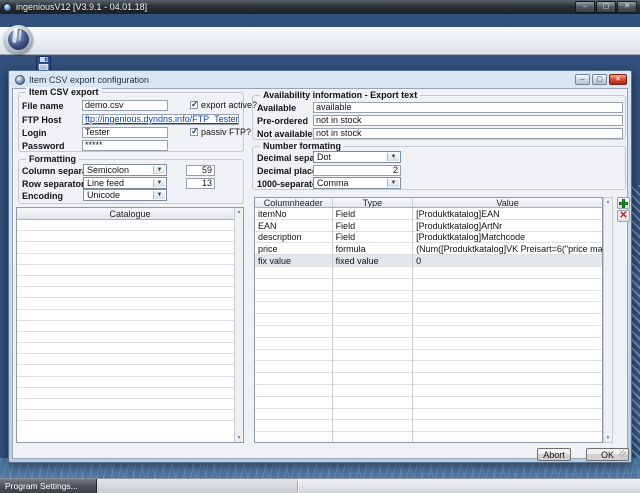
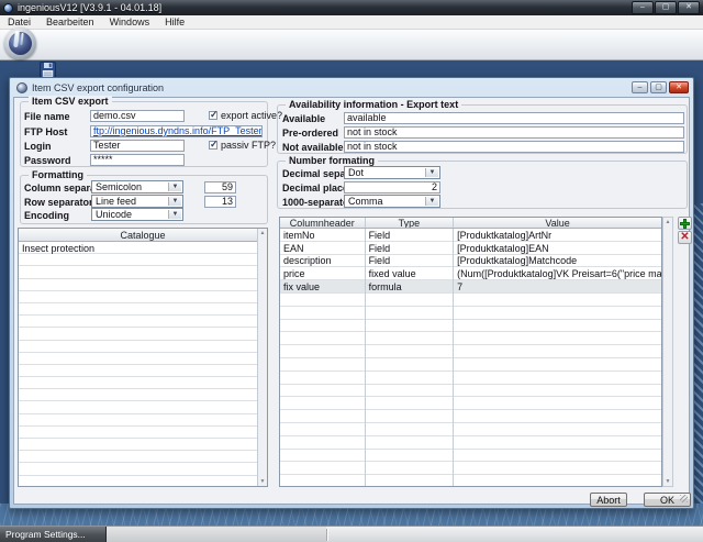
  ingeniousV12 [V3.9.1 - 04.01.18]
+ Datei
+ Bearbeiten
+ Windows
+ Hilfe
  Item CSV export configuration
  Item CSV export
  File name
  demo.csv
  export active?
  FTP Host
  ftp://ingenious.dyndns.info/FTP_Tester
  Login
  Tester
  passiv FTP?
  Password
  *****
  Formatting
  Column separ
  Semicolon
  59
  Row separato
  Line feed
  13
  Encoding
  Unicode
  Catalogue
+ Insect protection
  Availability information - Export text
  Available
  available
  Pre-ordered
  not in stock
  Not available
  not in stock
  Number formating
  Dot
  Decimal plac
  2
  1000-separat
  Comma
  Columnheader
  Type
  Value
  itemNo
  Field
- [Produktkatalog]EAN
+ [Produktkatalog]ArtNr
  EAN
  Field
- [Produktkatalog]ArtNr
+ [Produktkatalog]EAN
  description
  Field
  [Produktkatalog]Matchcode
  price
- formula
+ fixed value
  fix value
- fixed value
+ formula
- 0
+ 7
  ✕
  Abort
  OK
  Program Settings...
